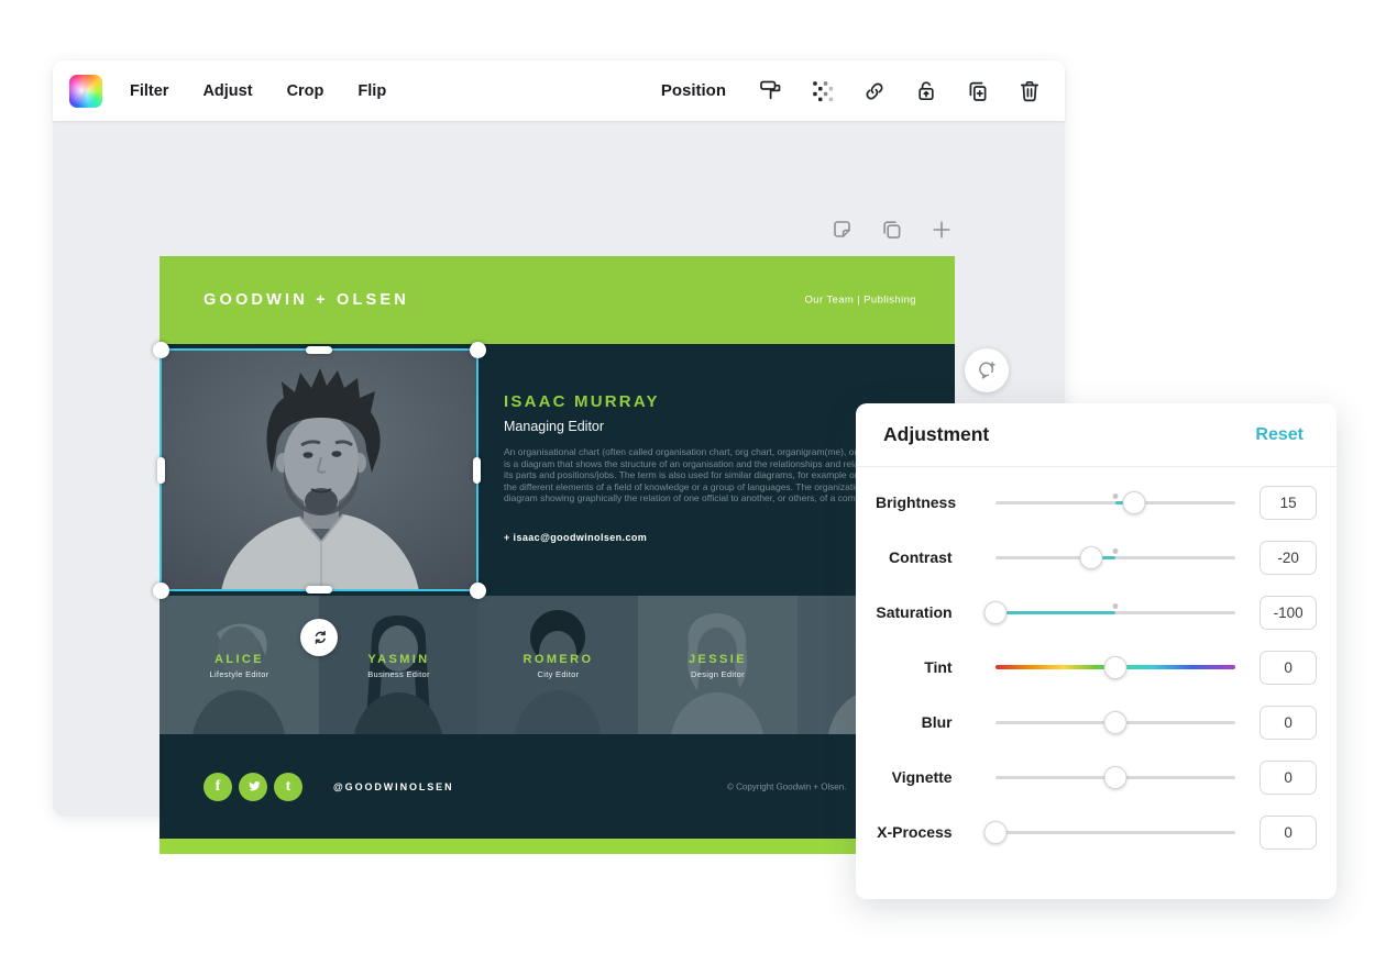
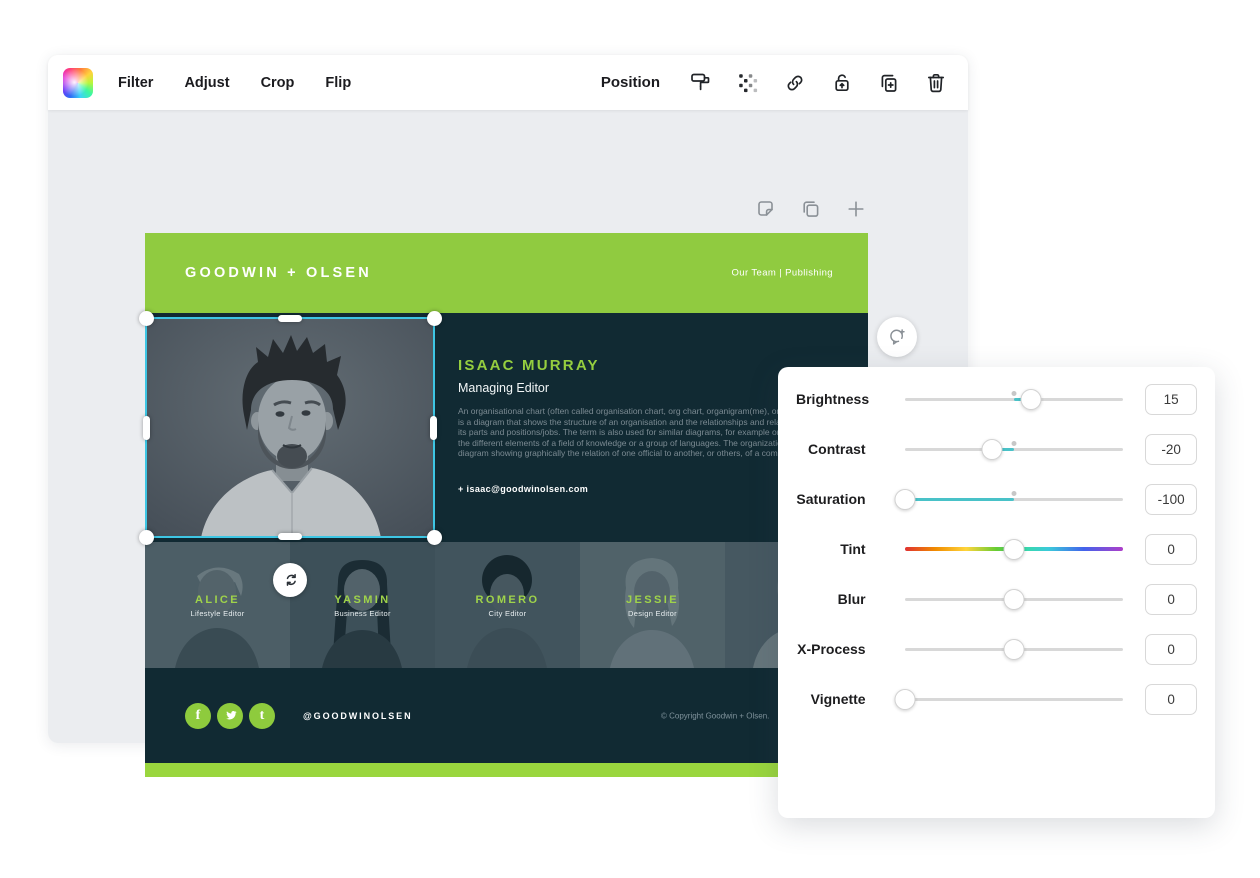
  Filter
  Adjust
  Crop
  Flip
  Position
  GOODWIN + OLSEN
  Our Team | Publishing
  ISAAC MURRAY
  Managing Editor
  An organisational chart (often called organisation chart, org chart, organigram(me), o is a diagram that shows the structure of an organisation and the relationships and rel its parts and positions/jobs. The term is also used for similar diagrams, for example o the different elements of a field of knowledge or a group of languages. The organizati diagram showing graphically the relation of one official to another, or others, of a com
  + isaac@goodwinolsen.com
  ALICE
  Lifestyle Editor
  YASMIN
  Business Editor
  ROMERO
  City Editor
  JESSIE
  Design Editor
  f
  t
  @GOODWINOLSEN
  © Copyright Goodwin + Olsen.
- Adjustment
- Reset
  Brightness
  15
  Contrast
  -20
  Saturation
  -100
  Tint
  0
  Blur
  0
- Vignette
+ X-Process
  0
- X-Process
+ Vignette
  0
